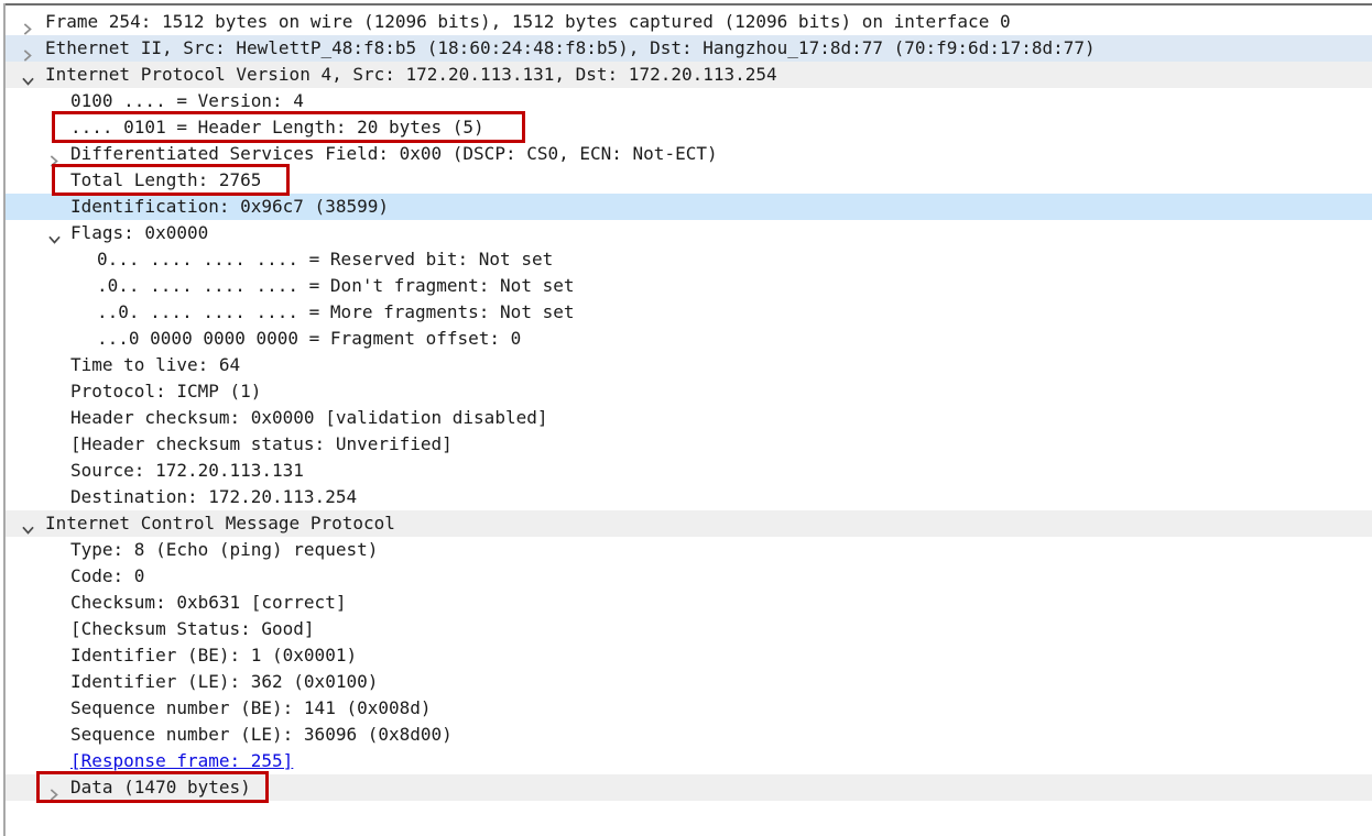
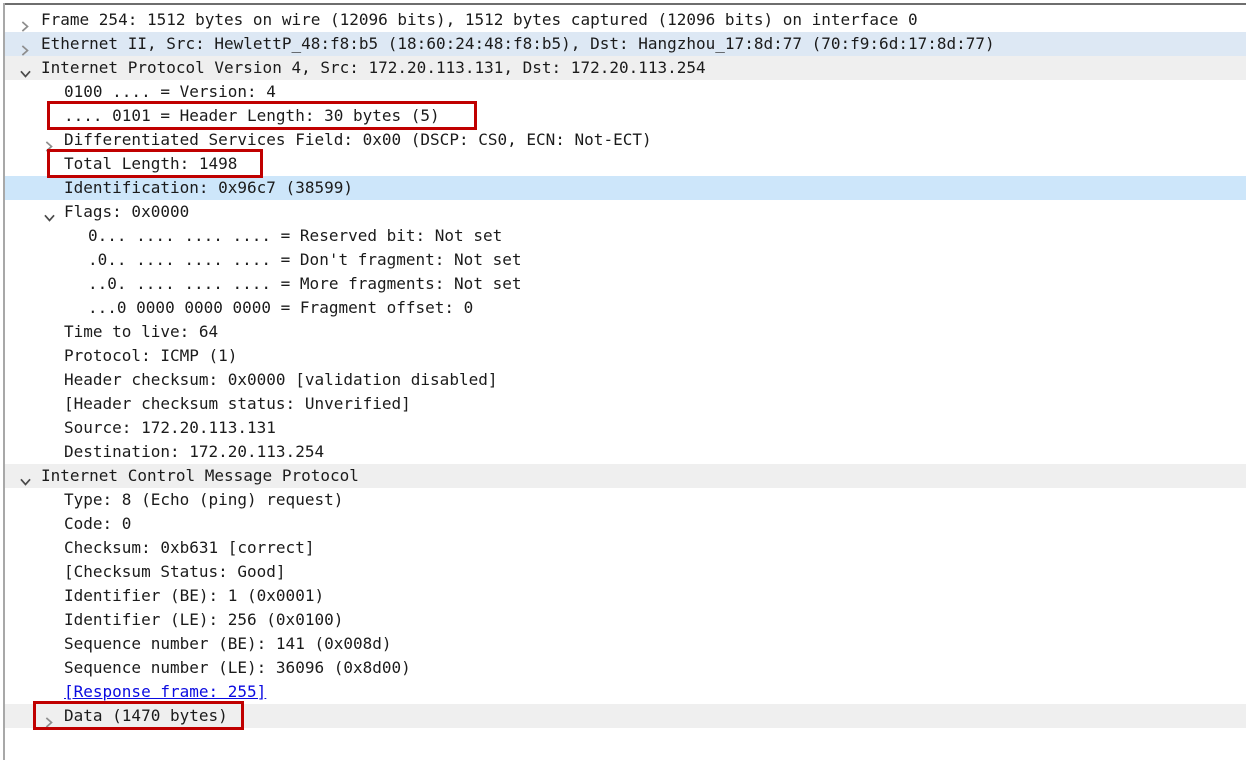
  Frame 254: 1512 bytes on wire (12096 bits), 1512 bytes captured (12096 bits) on interface 0
  Ethernet II, Src: HewlettP_48:f8:b5 (18:60:24:48:f8:b5), Dst: Hangzhou_17:8d:77 (70:f9:6d:17:8d:77)
  Internet Protocol Version 4, Src: 172.20.113.131, Dst: 172.20.113.254
  0100 .... = Version: 4
- .... 0101 = Header Length: 20 bytes (5)
+ .... 0101 = Header Length: 30 bytes (5)
  Differentiated Services Field: 0x00 (DSCP: CS0, ECN: Not-ECT)
- Total Length: 2765
+ Total Length: 1498
  Identification: 0x96c7 (38599)
  Flags: 0x0000
  0... .... .... .... = Reserved bit: Not set
  .0.. .... .... .... = Don't fragment: Not set
  ..0. .... .... .... = More fragments: Not set
  ...0 0000 0000 0000 = Fragment offset: 0
  Time to live: 64
  Protocol: ICMP (1)
  Header checksum: 0x0000 [validation disabled]
  [Header checksum status: Unverified]
  Source: 172.20.113.131
  Destination: 172.20.113.254
  Internet Control Message Protocol
  Type: 8 (Echo (ping) request)
  Code: 0
  Checksum: 0xb631 [correct]
  [Checksum Status: Good]
  Identifier (BE): 1 (0x0001)
- Identifier (LE): 362 (0x0100)
+ Identifier (LE): 256 (0x0100)
  Sequence number (BE): 141 (0x008d)
  Sequence number (LE): 36096 (0x8d00)
  [Response frame: 255]
  Data (1470 bytes)
